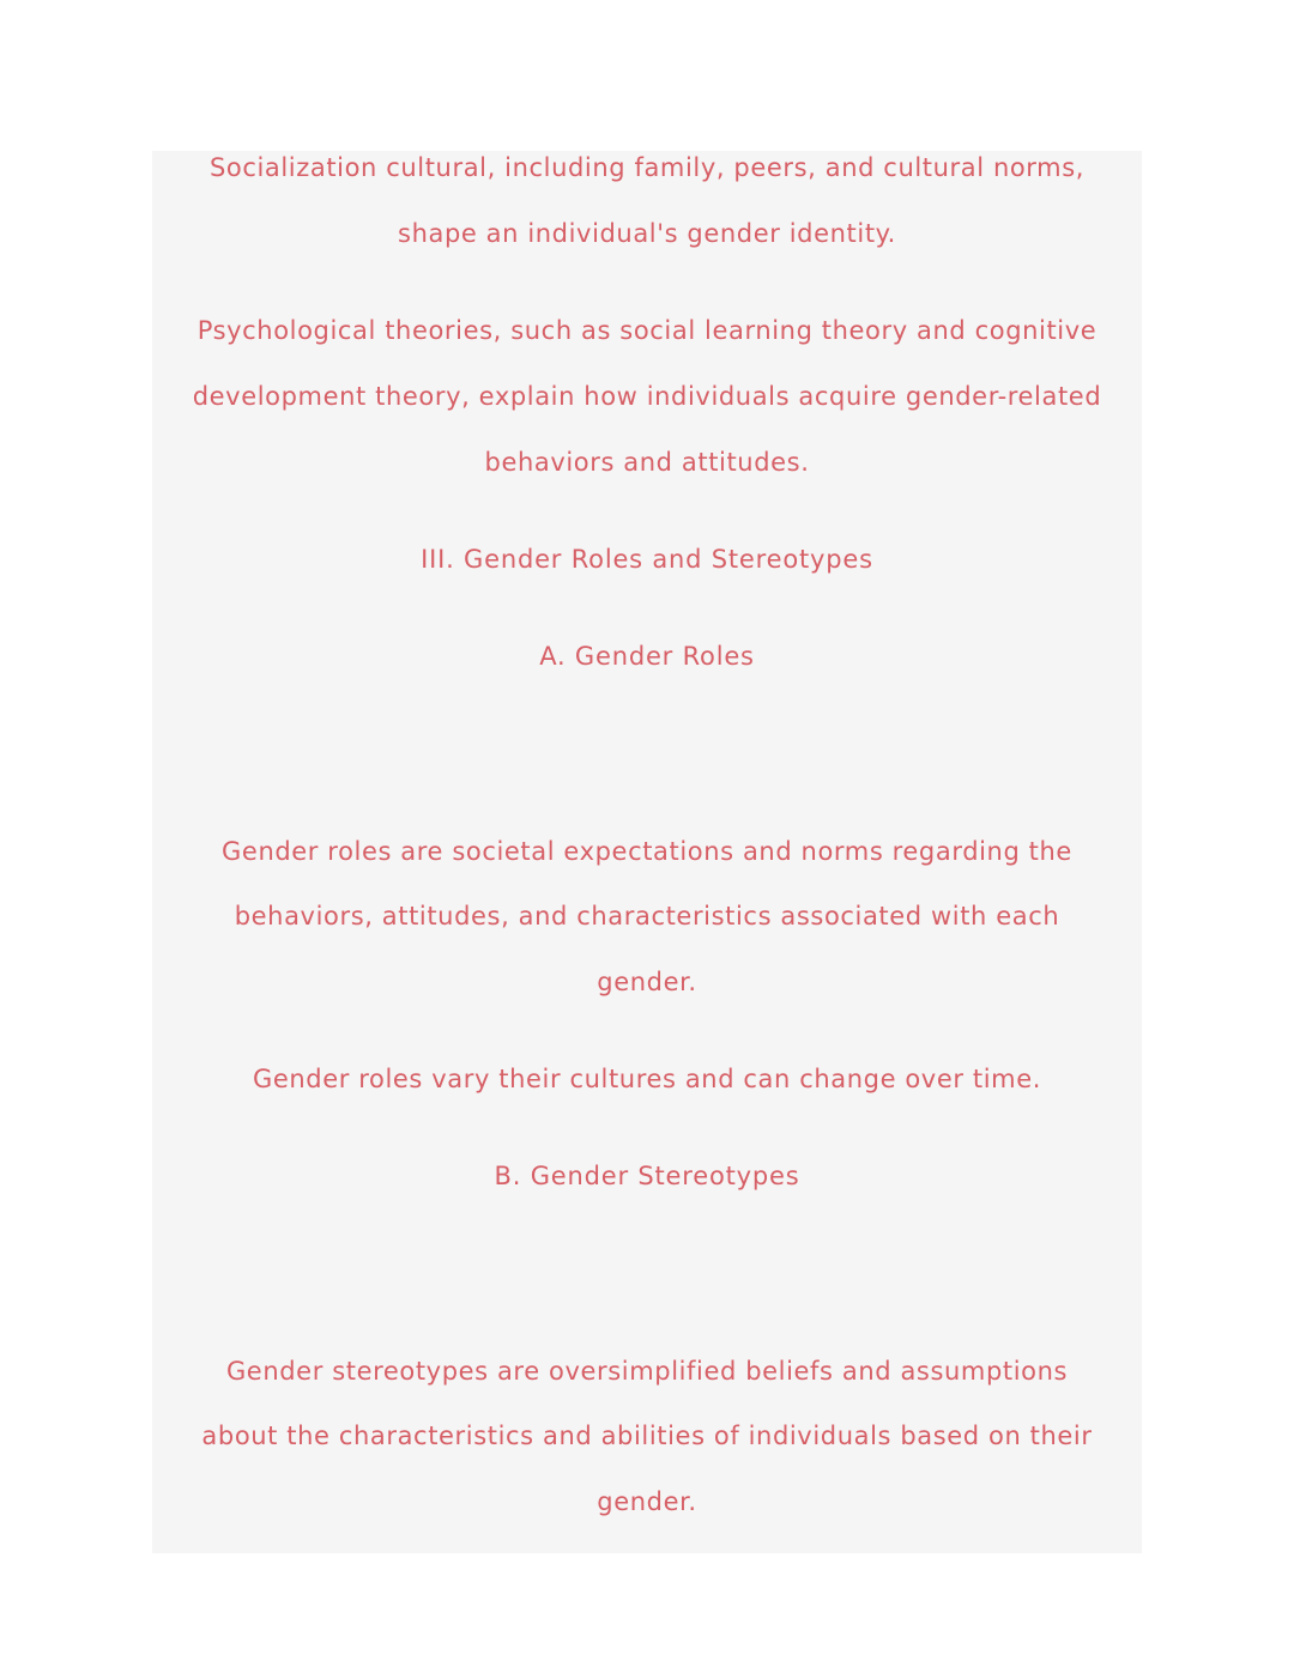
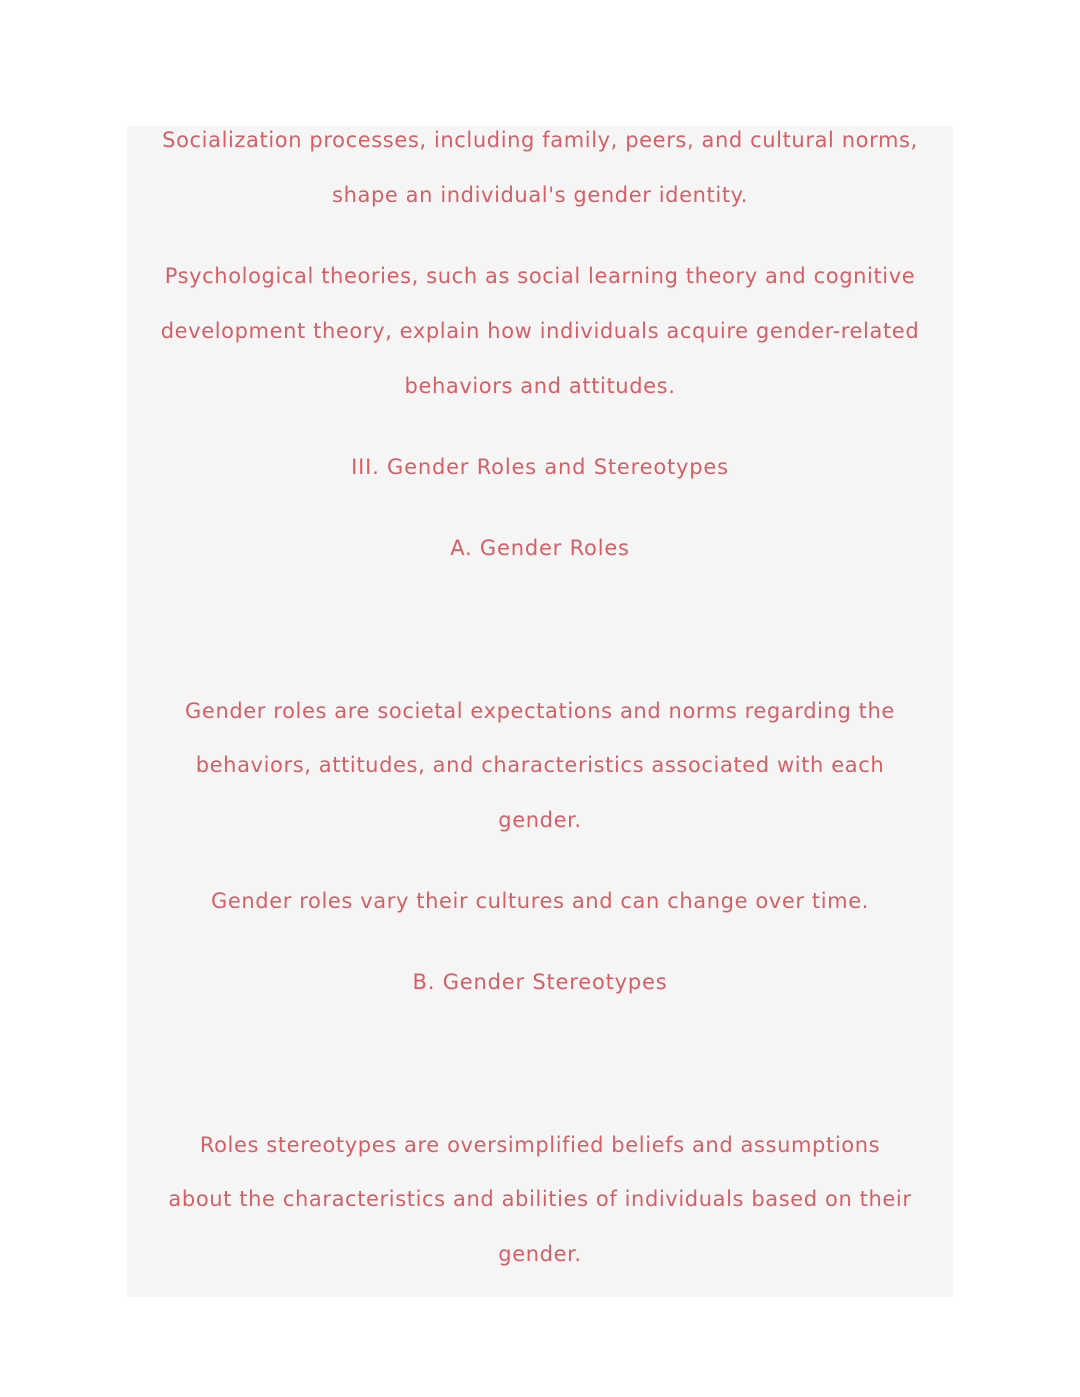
- Socialization cultural, including family, peers, and cultural norms,
+ Socialization processes, including family, peers, and cultural norms,
  shape an individual's gender identity.
  Psychological theories, such as social learning theory and cognitive
  development theory, explain how individuals acquire gender-related
  behaviors and attitudes.
  III. Gender Roles and Stereotypes
  A. Gender Roles
  Gender roles are societal expectations and norms regarding the
  behaviors, attitudes, and characteristics associated with each
  gender.
  Gender roles vary their cultures and can change over time.
  B. Gender Stereotypes
- Gender stereotypes are oversimplified beliefs and assumptions
+ Roles stereotypes are oversimplified beliefs and assumptions
  about the characteristics and abilities of individuals based on their
  gender.
